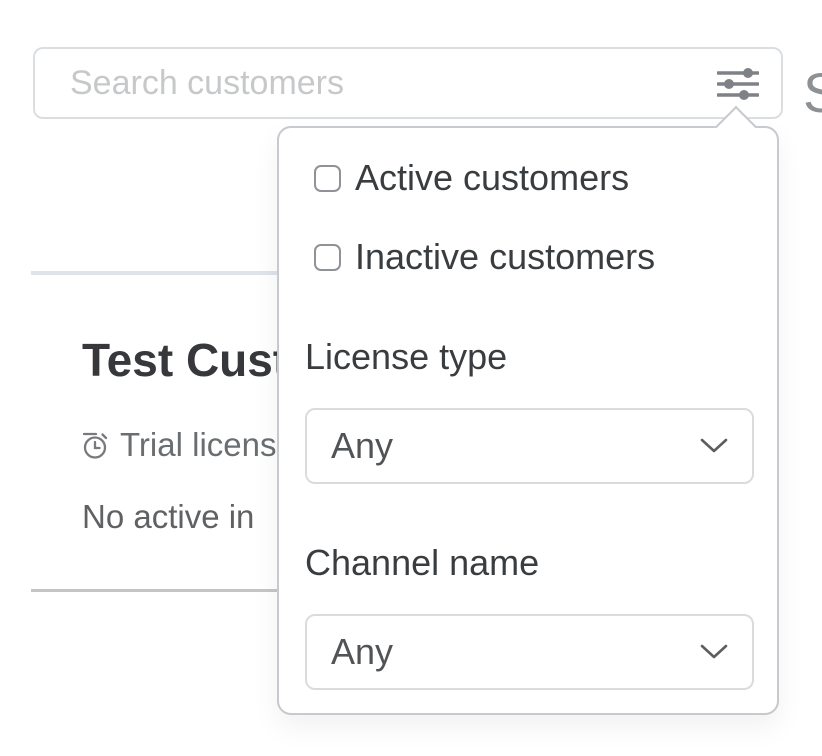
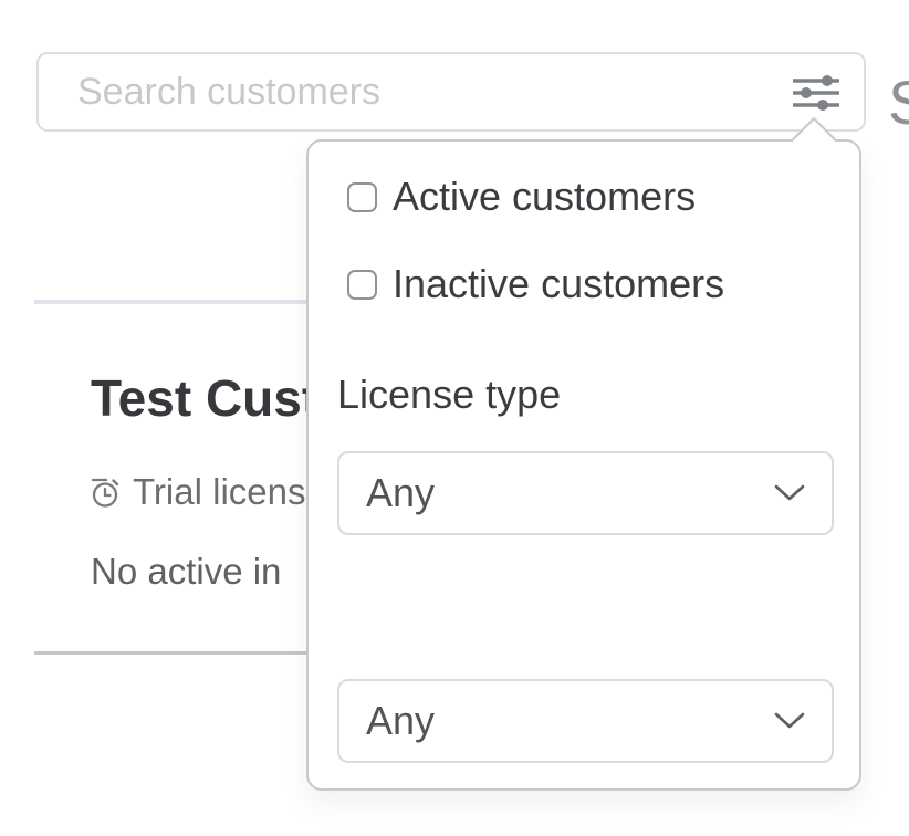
  Test Cus
  Trial licens
  No active in
  Search customers
  Active customers
  Inactive customers
  License type
  Any
- Channel name
  Any
